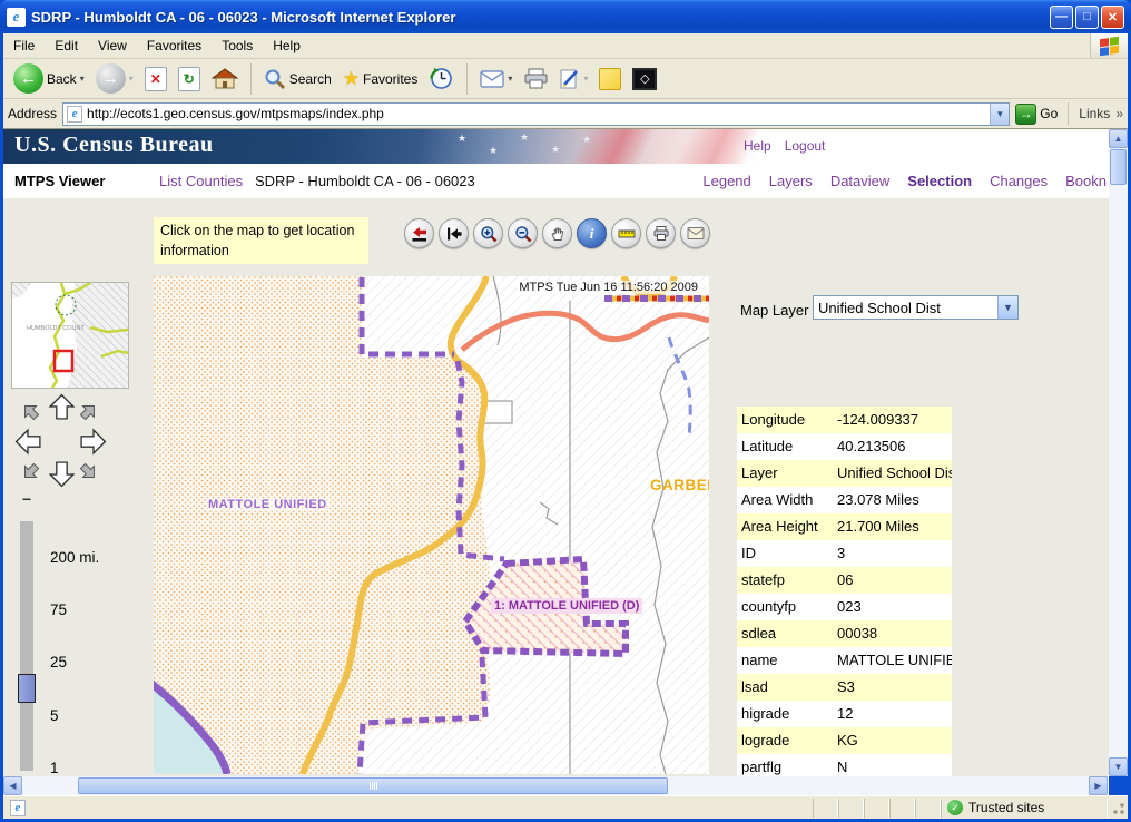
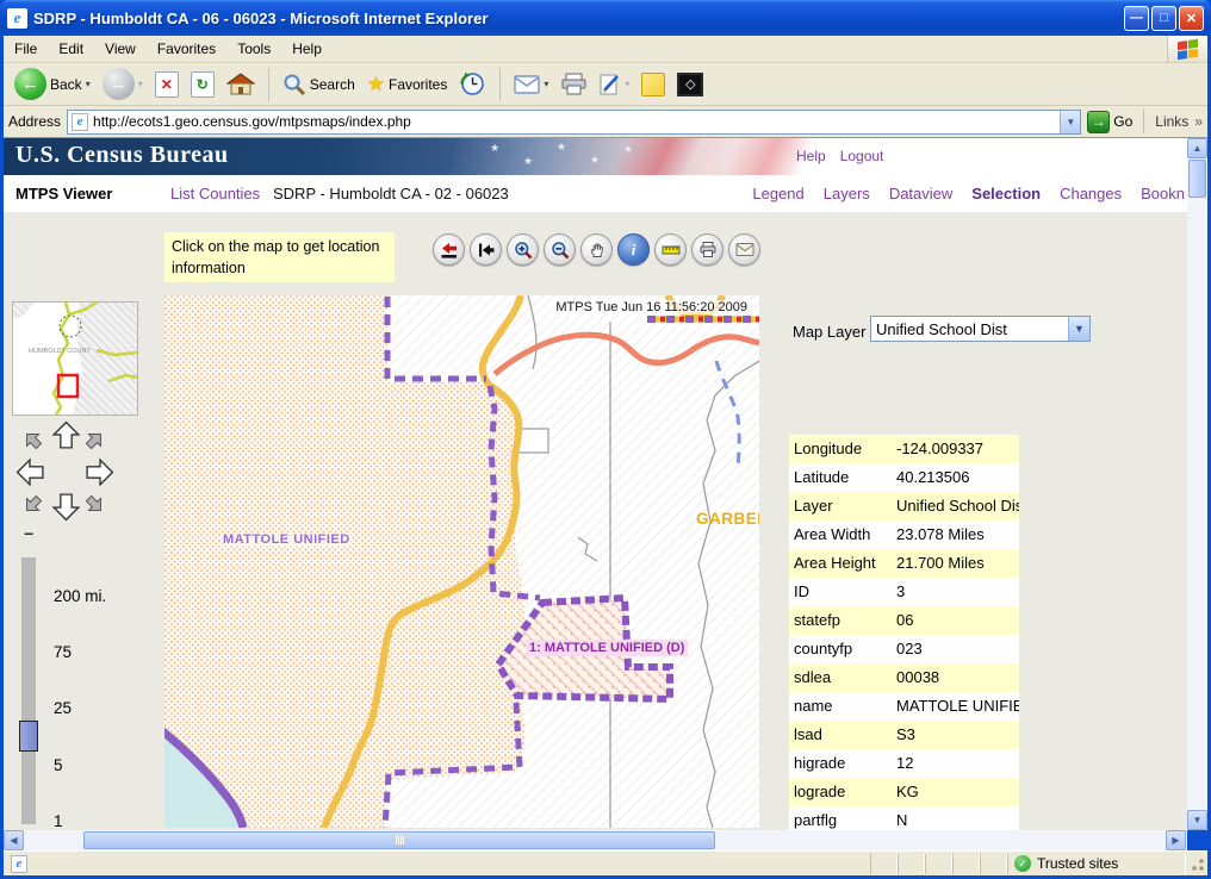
  e
  SDRP - Humboldt CA - 06 - 06023 - Microsoft Internet Explorer
  —
  □
  ✕
  File
  Edit
  View
  Favorites
  Tools
  Help
  ←
  Back
  ▾
  →
  ▾
  ✕
  ↻
  Search
  ★
  Favorites
  ▾
  ▾
  ◇
  Address
  e
  http://ecots1.geo.census.gov/mtpsmaps/index.php
  ▼
  →
  Go
  Links
  »
  ★
  ★
  ★
  ★
  ★
  U.S. Census Bureau
  Help
  Logout
  MTPS Viewer
  List Counties
- SDRP - Humboldt CA - 06 - 06023
+ SDRP - Humboldt CA - 02 - 06023
  Legend
  Layers
  Dataview
  Selection
  Changes
  Bookn
  Click on the map to get location information
  i
  −
  200 mi.
  75
  25
  5
  1
  MTPS Tue Jun 16 11:56:20 2009
  MATTOLE UNIFIED
  1: MATTOLE UNIFIED (D)
  GARBE
  Map Layer
  Unified School Dist
  ▼
  Longitude
  -124.009337
  Latitude
  40.213506
  Layer
  Unified School Dis
  Area Width
  23.078 Miles
  Area Height
  21.700 Miles
  ID
  3
  statefp
  06
  countyfp
  023
  sdlea
  00038
  name
  MATTOLE UNIFIE
  lsad
  S3
  higrade
  12
  lograde
  KG
  partflg
  N
  ▲
  ▼
  ◀
  ▶
  e
  ✓
  Trusted sites
